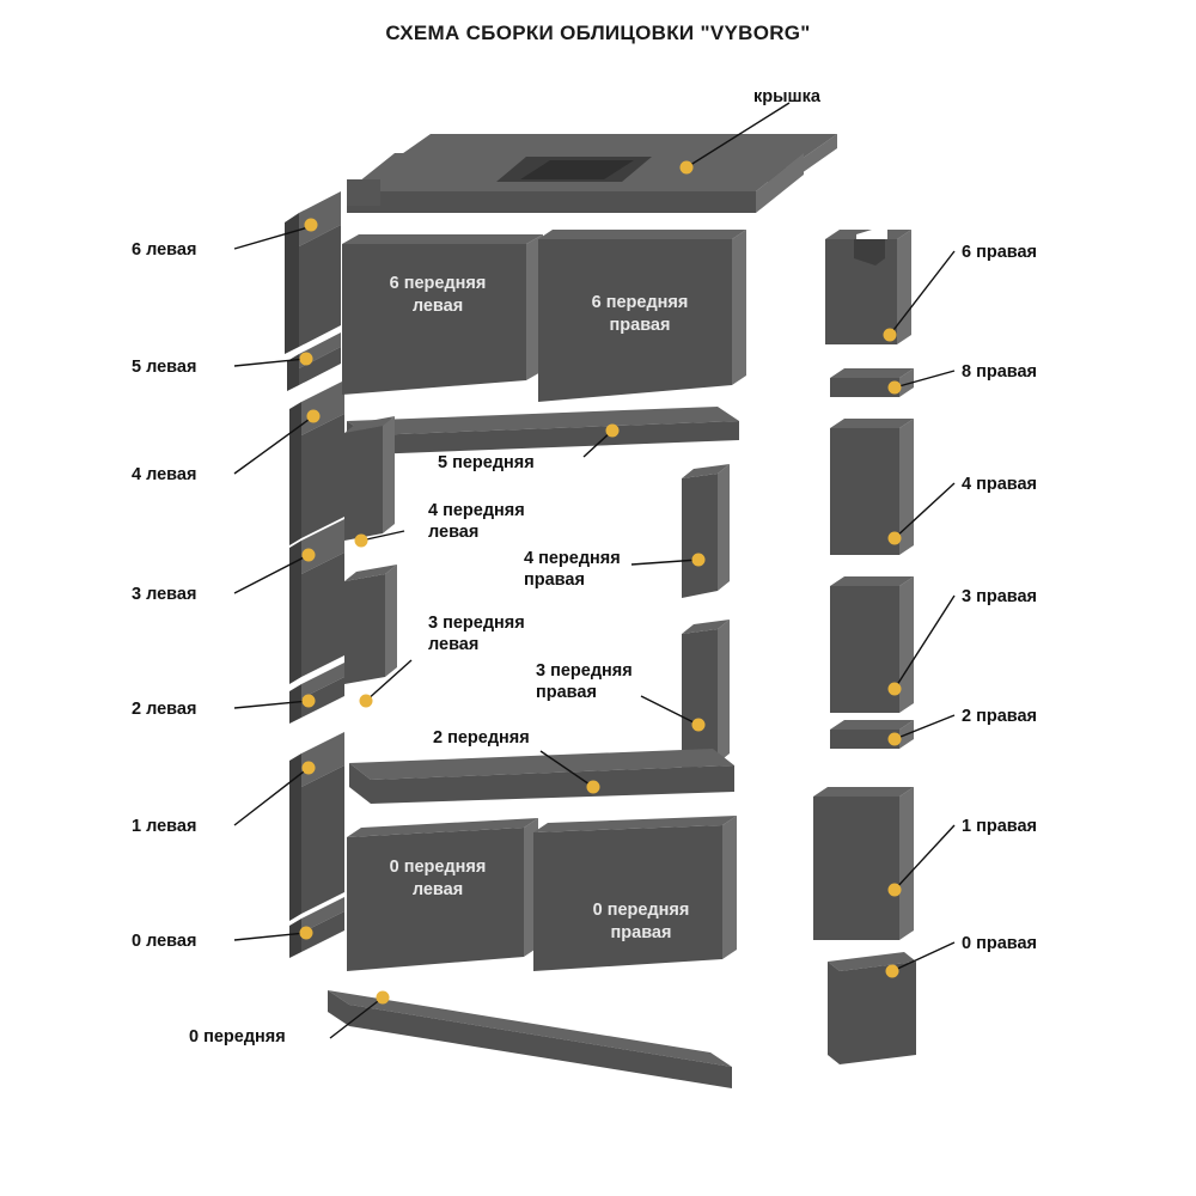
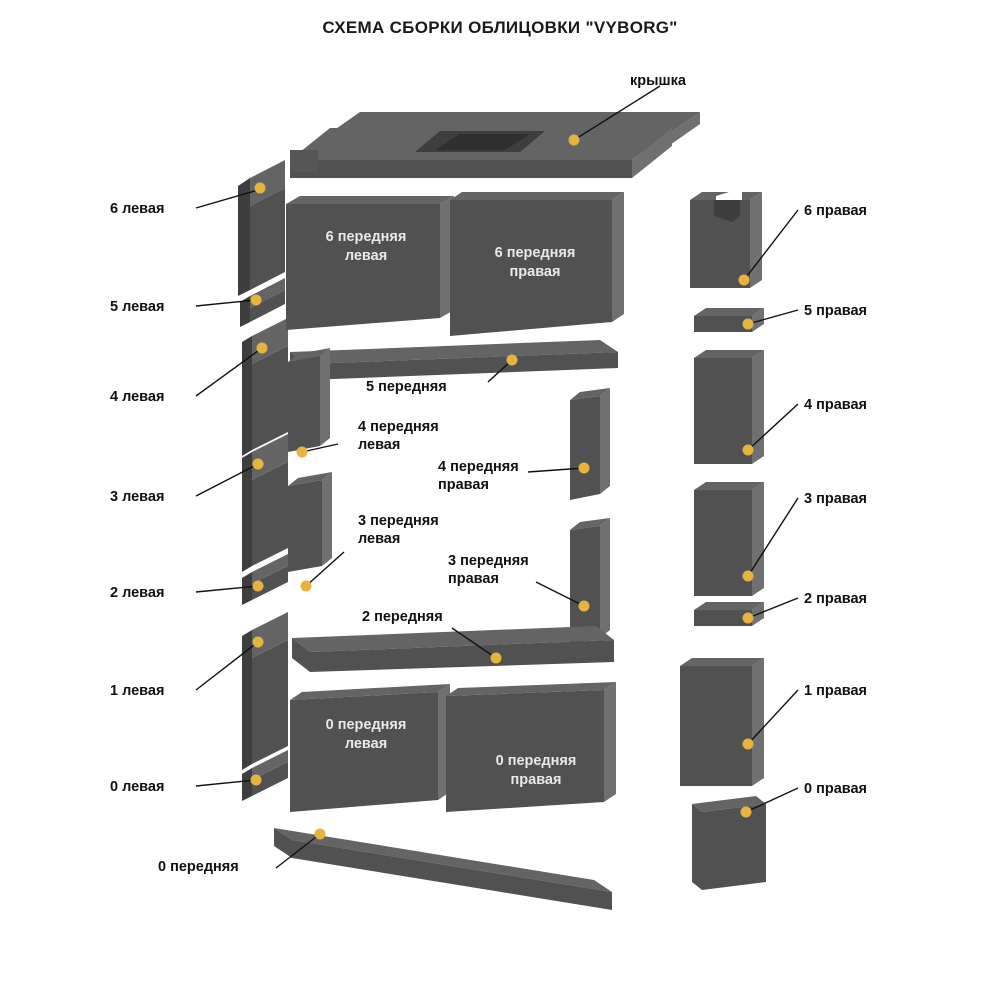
  СХЕМА СБОРКИ ОБЛИЦОВКИ "VYBORG"
  крышка
  6 левая
  5 левая
  4 левая
  3 левая
  2 левая
  1 левая
  0 левая
  6 правая
- 8 правая
+ 5 правая
  4 правая
  3 правая
  2 правая
  1 правая
  0 правая
  6 передняя
  левая
  6 передняя
  правая
  0 передняя
  левая
  0 передняя
  правая
  5 передняя
  4 передняя
  левая
  4 передняя
  правая
  3 передняя
  левая
  3 передняя
  правая
  2 передняя
  0 передняя
